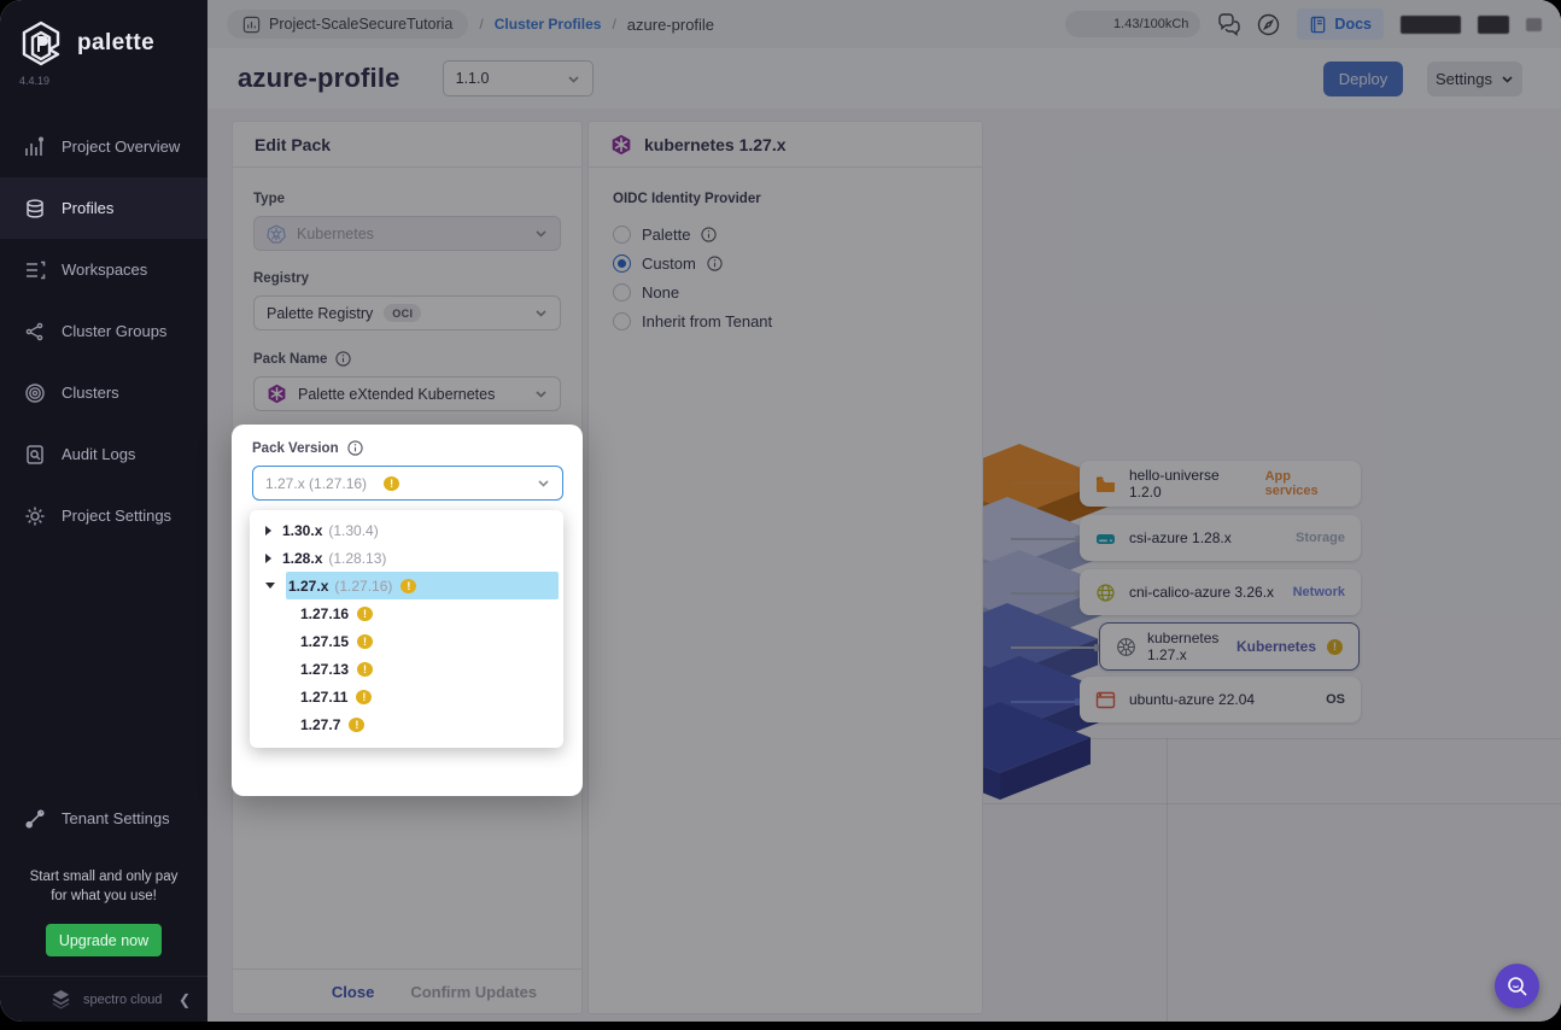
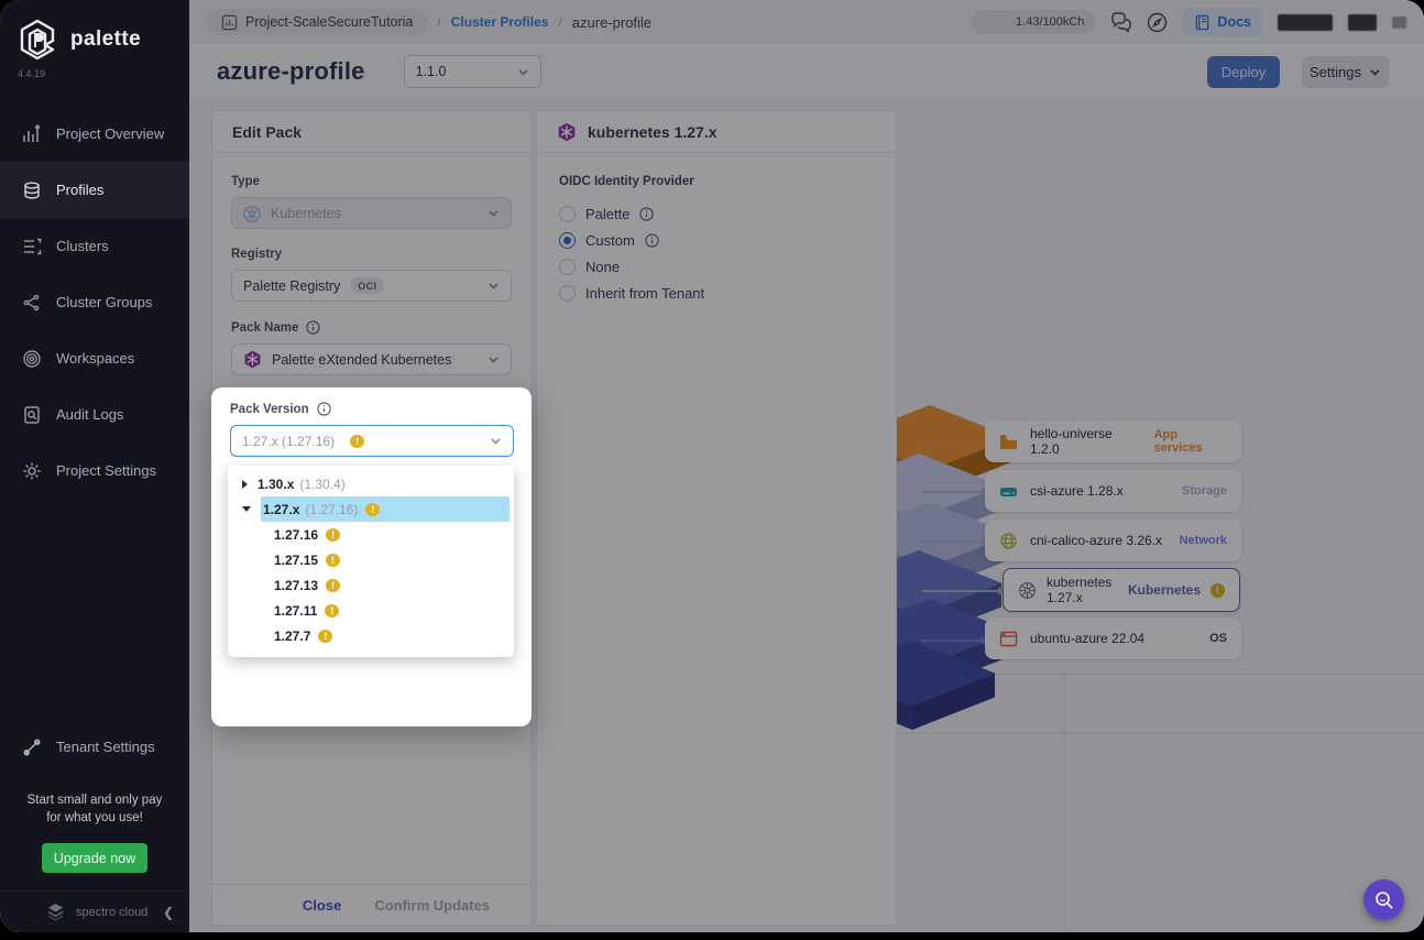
  palette
  4.4.19
  Project Overview
  Profiles
- Workspaces
+ Clusters
  Cluster Groups
- Clusters
+ Workspaces
  Audit Logs
  Project Settings
  Tenant Settings
  Start small and only pay
  for what you use!
  Upgrade now
  spectro cloud
  ❮
  Project-ScaleSecureTutoria
  /
  Cluster Profiles
  /
  azure-profile
  1.43/100kCh
  Docs
  azure-profile
  1.1.0
  Deploy
  Settings
  hello-universe 1.2.0
  App services
  csi-azure 1.28.x
  Storage
  cni-calico-azure 3.26.x
  Network
  kubernetes 1.27.x
  Kubernetes
  !
  ubuntu-azure 22.04
  OS
  Edit Pack
  Type
  Kubernetes
  Registry
  Palette Registry
  OCI
  Pack Name
  Palette eXtended Kubernetes
  Close
  Confirm Updates
  kubernetes 1.27.x
  OIDC Identity Provider
  Palette
  Custom
  None
  Inherit from Tenant
  Pack Version
  1.27.x (1.27.16)
  !
  1.30.x
  (1.30.4)
- 1.28.x
- (1.28.13)
  1.27.x
  (1.27.16)
  !
  1.27.16
  !
  1.27.15
  !
  1.27.13
  !
  1.27.11
  !
  1.27.7
  !
